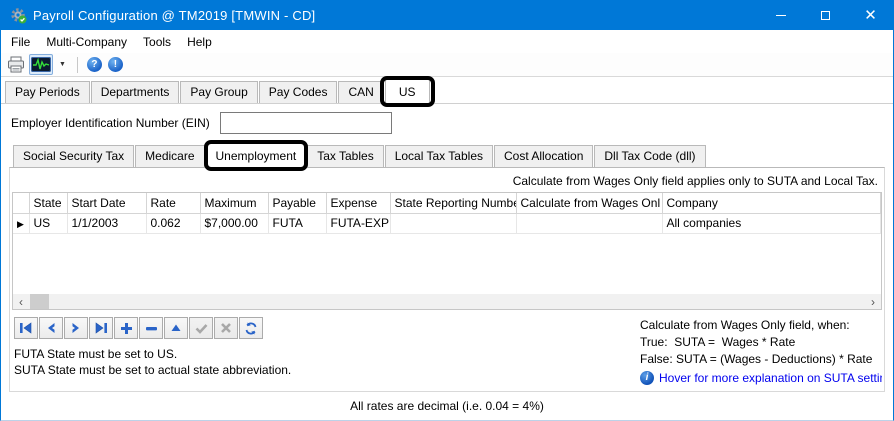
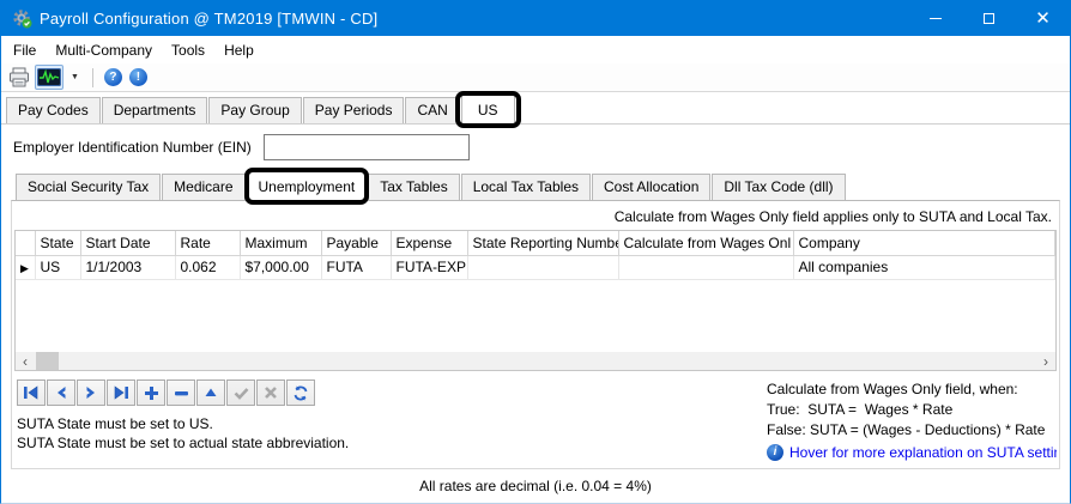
  Payroll Configuration @ TM2019 [TMWIN - CD]
  ✕
  File
  Multi-Company
  Tools
  Help
  ?
  !
- Pay Periods
+ Pay Codes
  Departments
  Pay Group
- Pay Codes
+ Pay Periods
  CAN
  US
  Employer Identification Number (EIN)
  Social Security Tax
  Medicare
  Unemployment
  Tax Tables
  Local Tax Tables
  Cost Allocation
  Dll Tax Code (dll)
  Calculate from Wages Only field applies only to SUTA and Local Tax.
  	State	Start Date	Rate	Maximum	Payable	Expense	State Reporting Numb	Calculate from Wages Onl	Company
  ▶	US	1/1/2003	0.062	$7,000.00	FUTA	FUTA-EXP			All companies
  ‹
  ›
- FUTA State must be set to US.
+ SUTA State must be set to US.
  SUTA State must be set to actual state abbreviation.
  Calculate from Wages Only field, when:
  True: SUTA = Wages * Rate
  False: SUTA = (Wages - Deductions) * Rate
  i
  Hover for more explanation on SUTA setti
  All rates are decimal (i.e. 0.04 = 4%)
